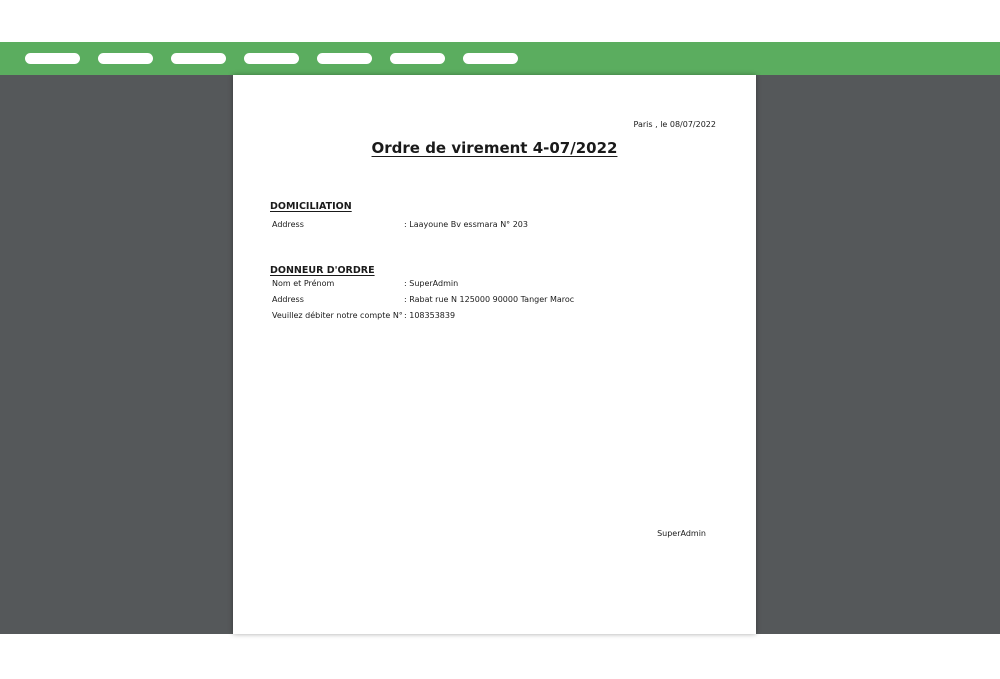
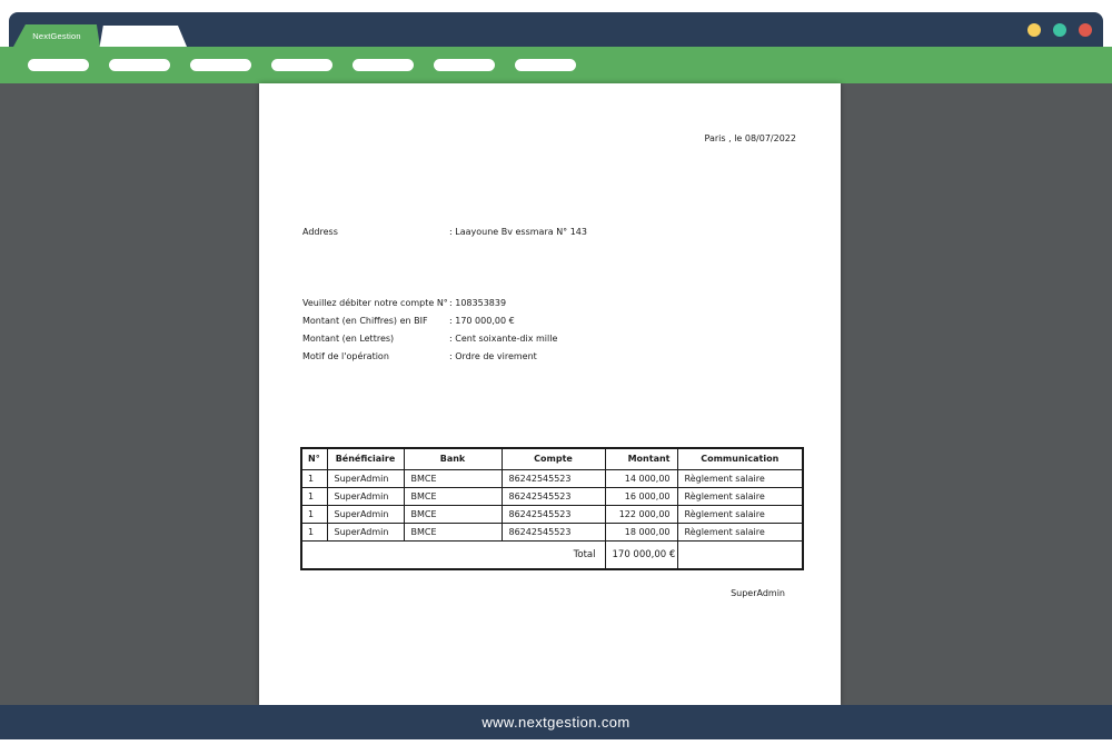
+ NextGestion
  Paris , le 08/07/2022
- Ordre de virement 4-07/2022
- DOMICILIATION
- Address : Laayoune Bv essmara N° 203
+ Address : Laayoune Bv essmara N° 143
- DONNEUR D'ORDRE
- Nom et Prénom : SuperAdmin
- Address : Rabat rue N 125000 90000 Tanger Maroc
  Veuillez débiter notre compte N° : 108353839
+ Montant (en Chiffres) en BIF : 170 000,00 €
+ Montant (en Lettres) : Cent soixante-dix mille
+ Motif de l'opération : Ordre de virement
+ N°	Bénéficiaire	Bank	Compte	Montant	Communication
+ 1	SuperAdmin	BMCE	86242545523	14 000,00	Règlement salaire
+ 1	SuperAdmin	BMCE	86242545523	16 000,00	Règlement salaire
+ 1	SuperAdmin	BMCE	86242545523	122 000,00	Règlement salaire
+ 1	SuperAdmin	BMCE	86242545523	18 000,00	Règlement salaire
+ Total	170 000,00 €
  SuperAdmin
+ www.nextgestion.com
